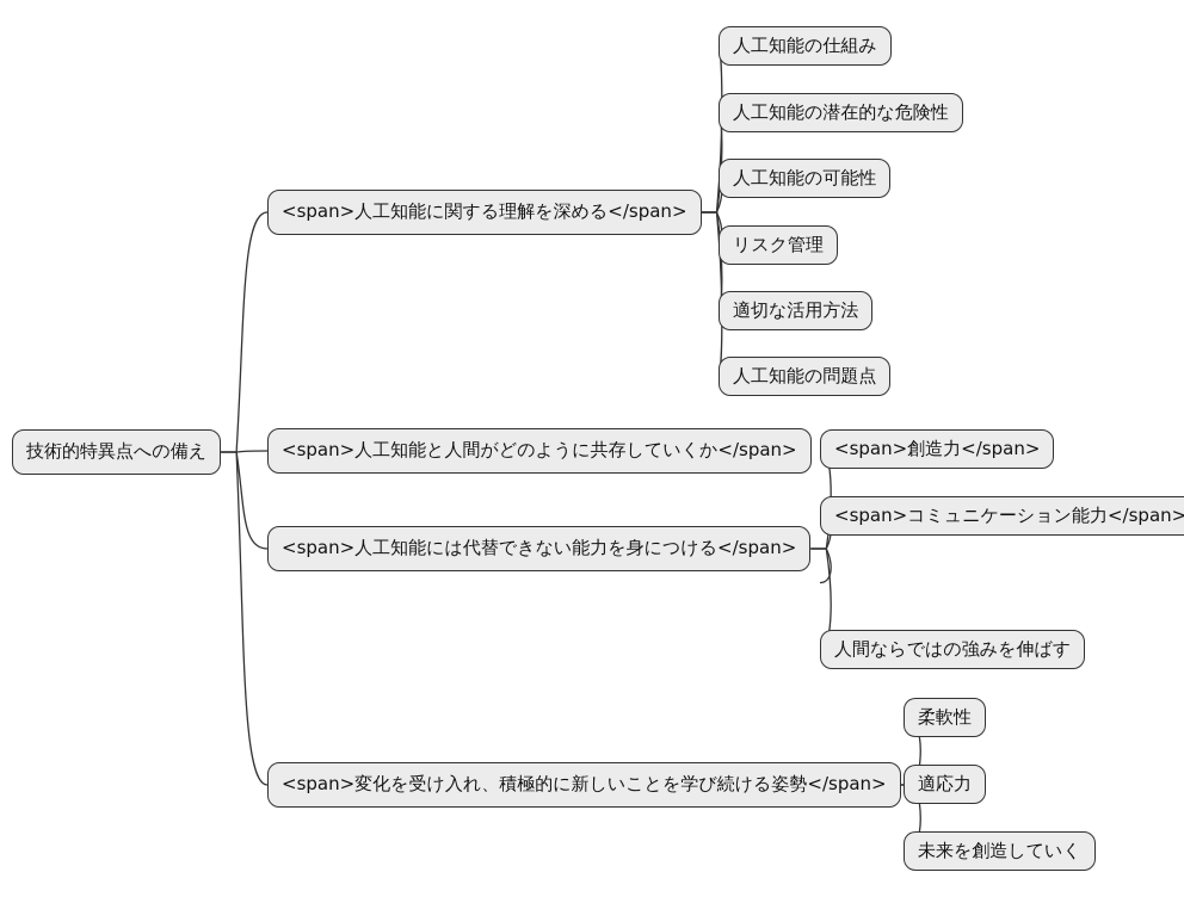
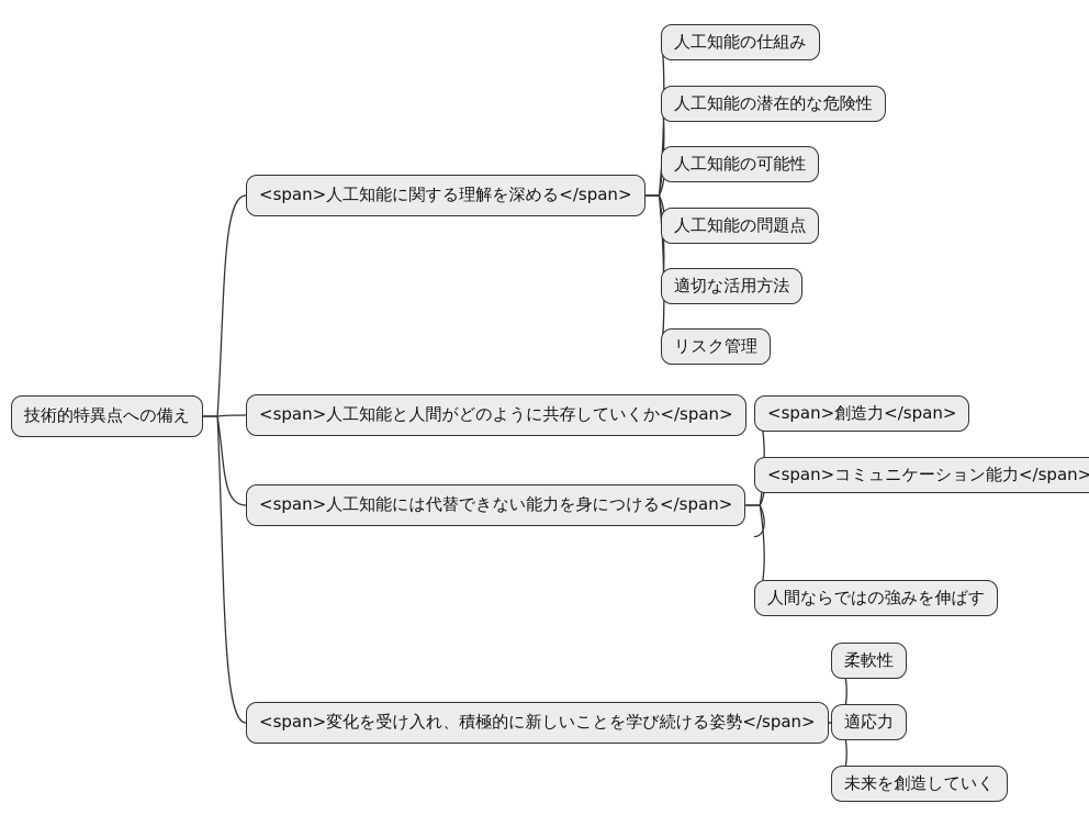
  技術的特異点への備え
  <span>人工知能に関する理解を深める</span>
  人工知能の仕組み
  人工知能の潜在的な危険性
  人工知能の可能性
- リスク管理
+ 人工知能の問題点
  適切な活用方法
- 人工知能の問題点
+ リスク管理
  <span>人工知能と人間がどのように共存していくか</span>
  <span>人工知能には代替できない能力を身につける</span>
  <span>創造力</span>
  <span>コミュニケーション能力</span>
  人間ならではの強みを伸ばす
  <span>変化を受け入れ、積極的に新しいことを学び続ける姿勢</span>
  柔軟性
  適応力
  未来を創造していく
